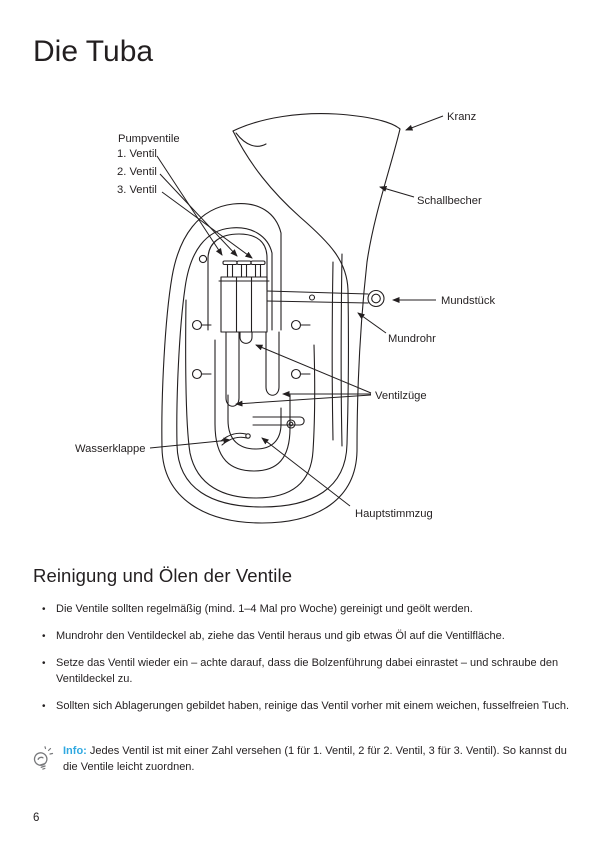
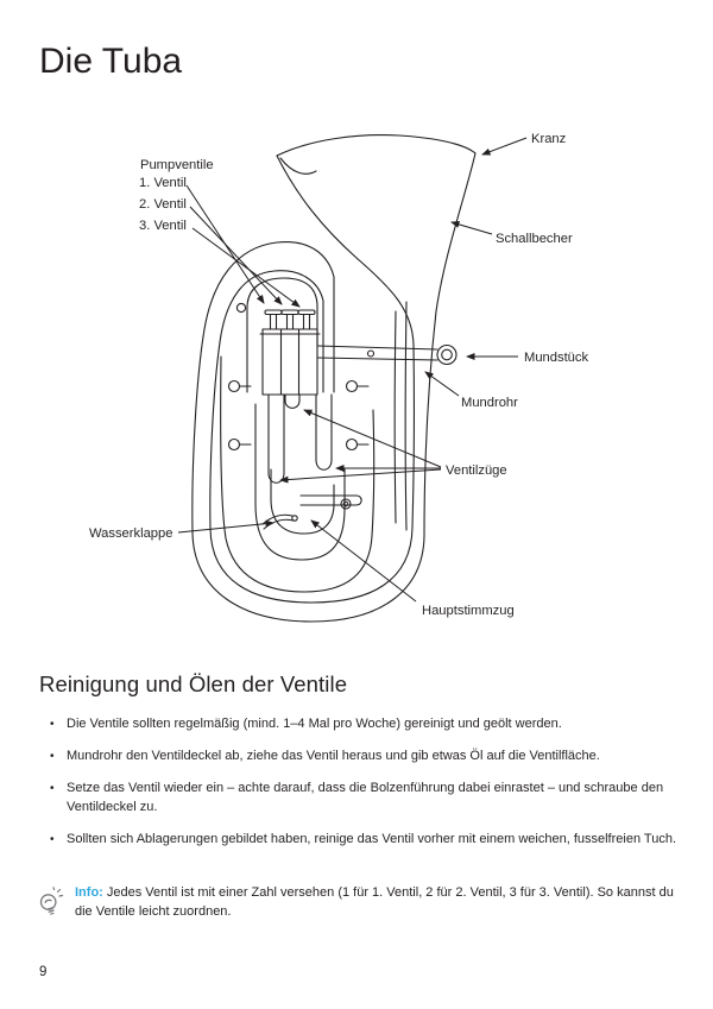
  Die Tuba
  Pumpventile
  1. Ventil
  2. Ventil
  3. Ventil
  Kranz
  Schallbecher
  Mundstück
  Mundrohr
  Ventilzüge
  Wasserklappe
  Hauptstimmzug
  Reinigung und Ölen der Ventile
  •
  Die Ventile sollten regelmäßig (mind. 1–4 Mal pro Woche) gereinigt und geölt werden.
  •
  Mundrohr den Ventildeckel ab, ziehe das Ventil heraus und gib etwas Öl auf die Ventilfläche.
  •
  Setze das Ventil wieder ein – achte darauf, dass die Bolzenführung dabei einrastet – und schraube den Ventildeckel zu.
  •
  Sollten sich Ablagerungen gebildet haben, reinige das Ventil vorher mit einem weichen, fusselfreien Tuch.
  Info: Jedes Ventil ist mit einer Zahl versehen (1 für 1. Ventil, 2 für 2. Ventil, 3 für 3. Ventil). So kannst du die Ventile leicht zuordnen.
- 6
+ 9
